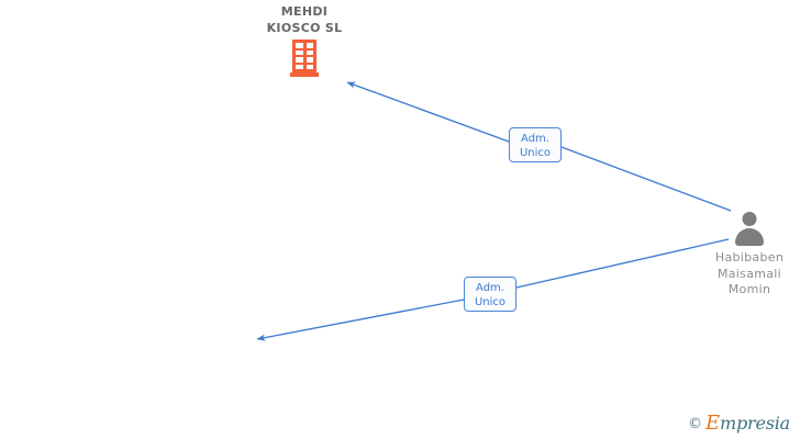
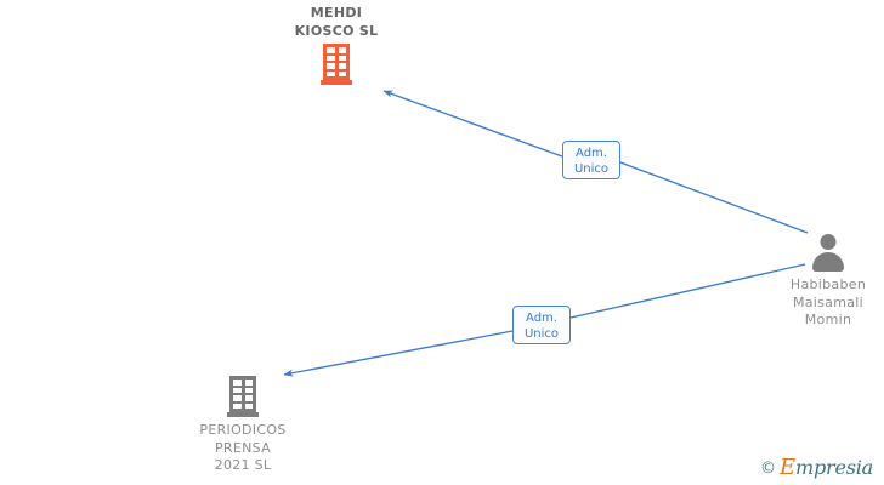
  MEHDI
  KIOSCO SL
+ PERIODICOS
+ PRENSA
+ 2021 SL
  Habibaben
  Maisamali
  Momin
  Adm.
  Unico
  Adm.
  Unico
  ©
  Empresia
